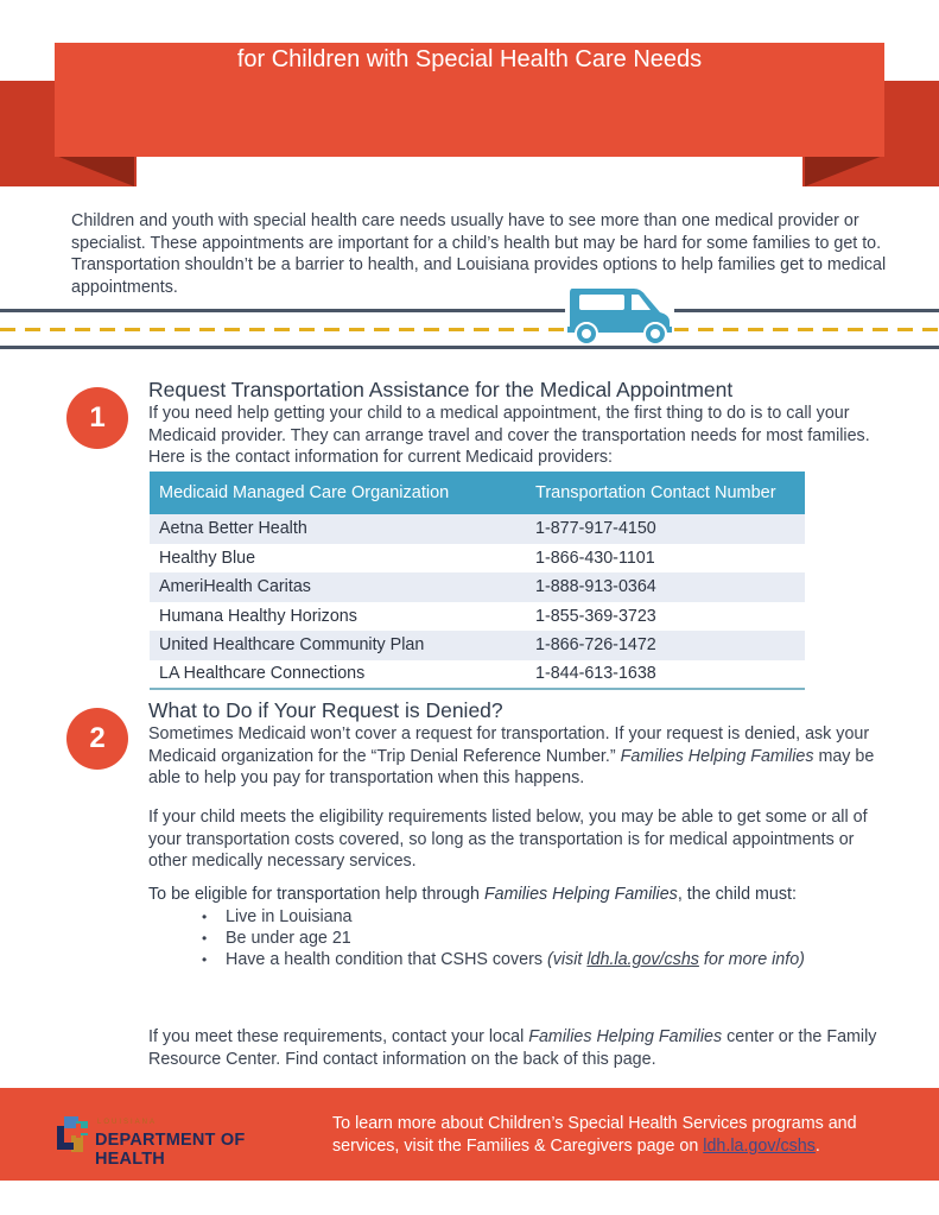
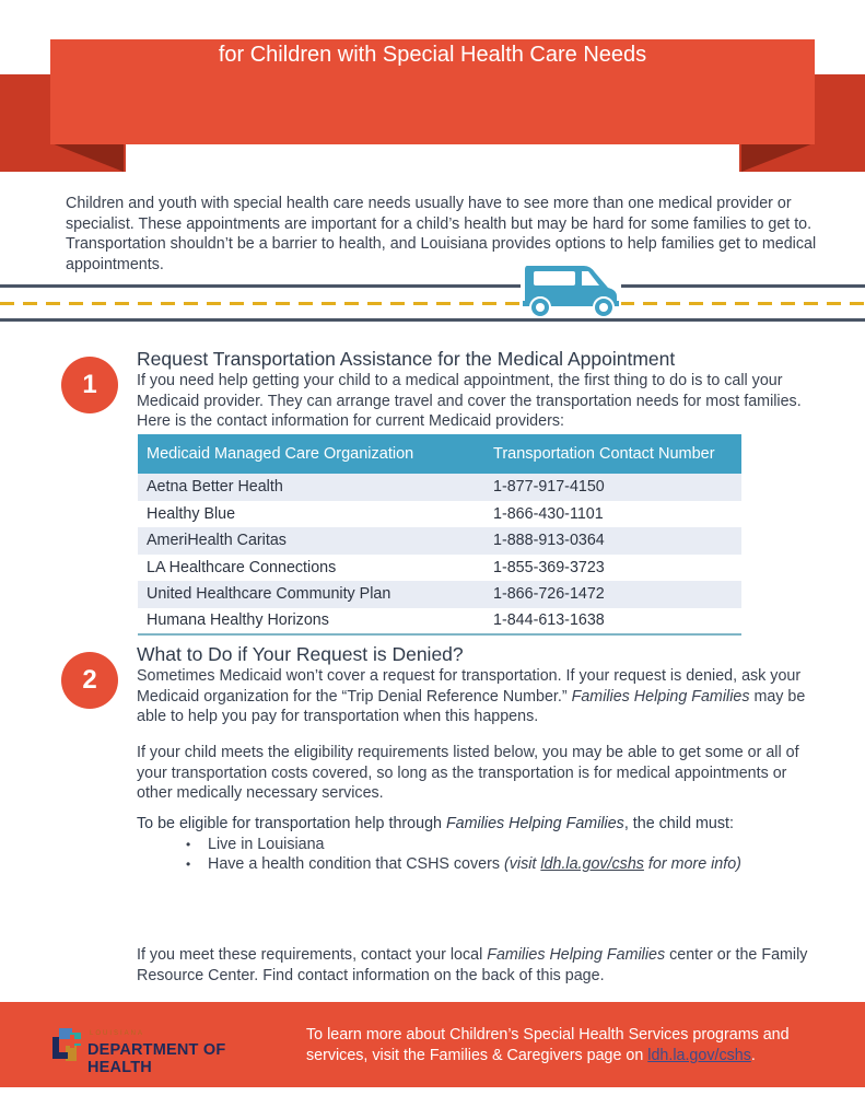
  for Children with Special Health Care Needs
  Children and youth with special health care needs usually have to see more than one medical provider or specialist. These appointments are important for a child’s health but may be hard for some families to get to. Transportation shouldn’t be a barrier to health, and Louisiana provides options to help families get to medical appointments.
  1
  Request Transportation Assistance for the Medical Appointment
  If you need help getting your child to a medical appointment, the first thing to do is to call your Medicaid provider. They can arrange travel and cover the transportation needs for most families. Here is the contact information for current Medicaid providers:
  Medicaid Managed Care Organization	Transportation Contact Number
  Aetna Better Health	1-877-917-4150
  Healthy Blue	1-866-430-1101
  AmeriHealth Caritas	1-888-913-0364
- Humana Healthy Horizons	1-855-369-3723
+ LA Healthcare Connections	1-855-369-3723
  United Healthcare Community Plan	1-866-726-1472
- LA Healthcare Connections	1-844-613-1638
+ Humana Healthy Horizons	1-844-613-1638
  2
  What to Do if Your Request is Denied?
  Sometimes Medicaid won’t cover a request for transportation. If your request is denied, ask your Medicaid organization for the “Trip Denial Reference Number.” Families Helping Families may be able to help you pay for transportation when this happens.
  If your child meets the eligibility requirements listed below, you may be able to get some or all of your transportation costs covered, so long as the transportation is for medical appointments or other medically necessary services.
  To be eligible for transportation help through Families Helping Families, the child must:
  Live in Louisiana
- Be under age 21
  Have a health condition that CSHS covers (visit ldh.la.gov/cshs for more info)
  If you meet these requirements, contact your local Families Helping Families center or the Family Resource Center. Find contact information on the back of this page.
  DEPARTMENT OF HEALTH
  To learn more about Children’s Special Health Services programs and services, visit the Families & Caregivers page on ldh.la.gov/cshs.
